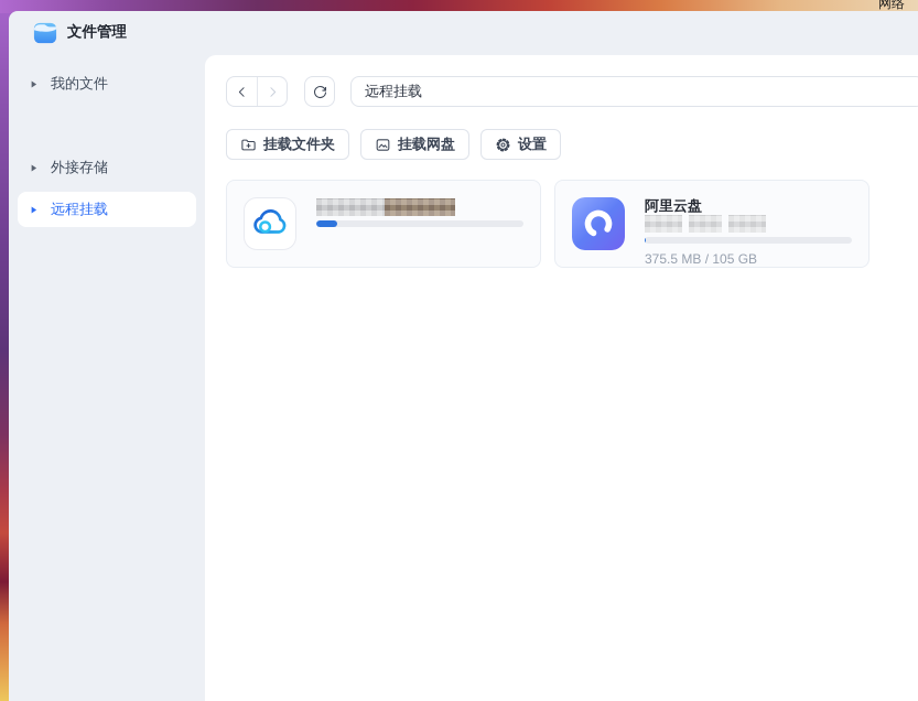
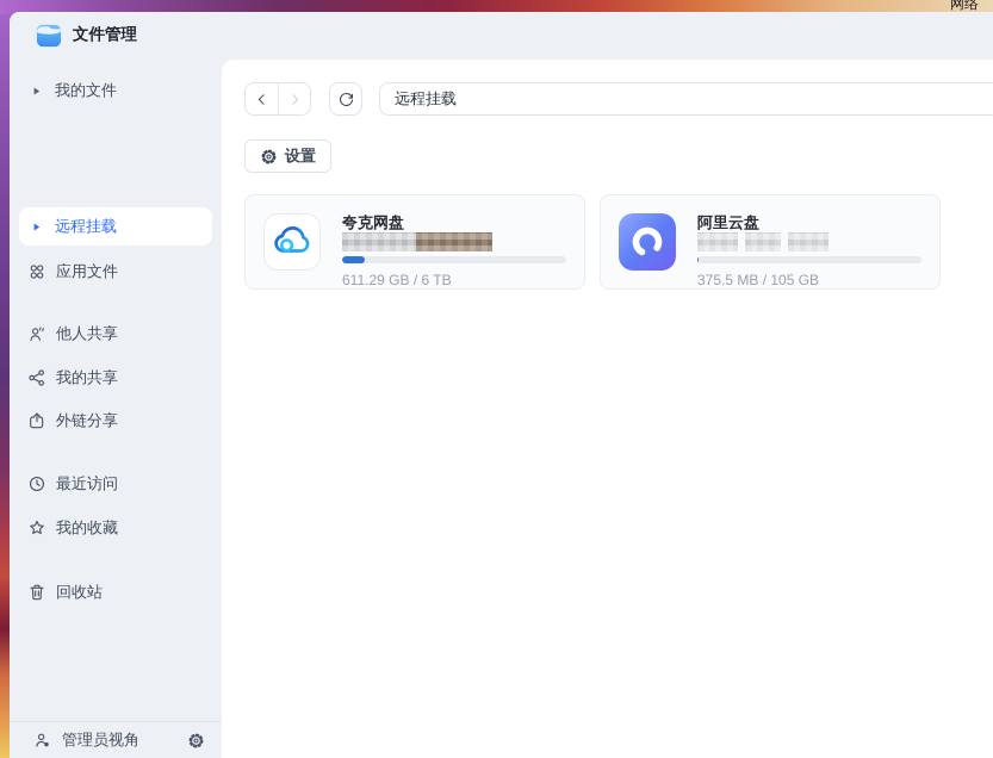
  网络
  文件管理
  我的文件
- 外接存储
  远程挂载
+ 应用文件
+ 他人共享
+ 我的共享
+ 外链分享
+ 最近访问
+ 我的收藏
+ 回收站
+ 管理员视角
  远程挂载
- 挂载文件夹
- 挂载网盘
  设置
+ 夸克网盘
+ 611.29 GB / 6 TB
  阿里云盘
  375.5 MB / 105 GB
